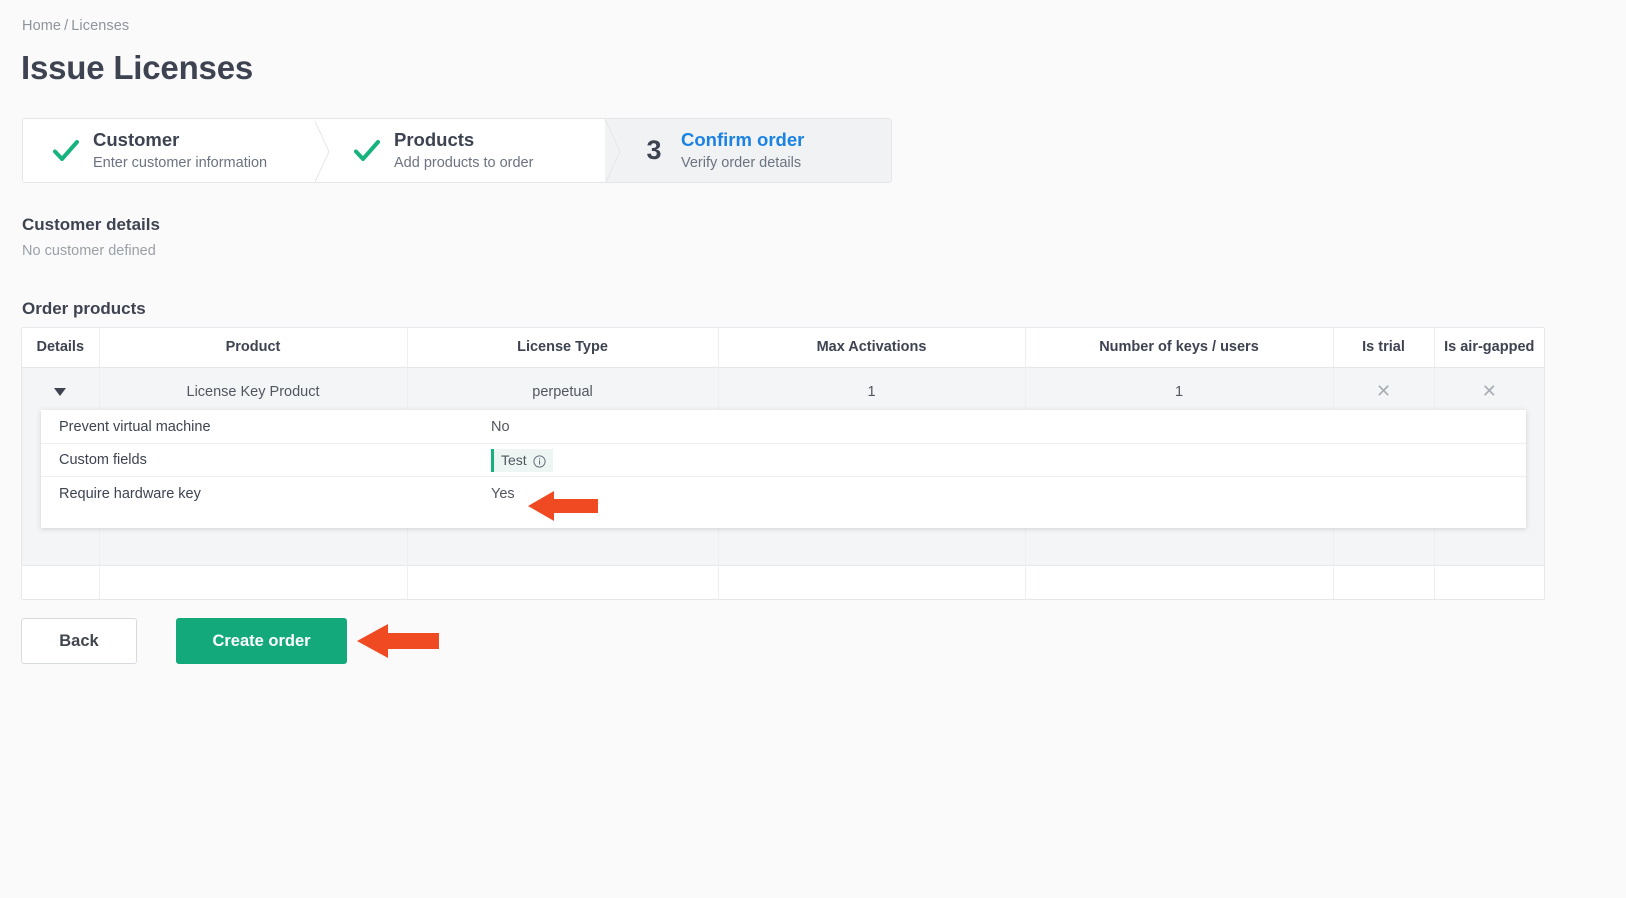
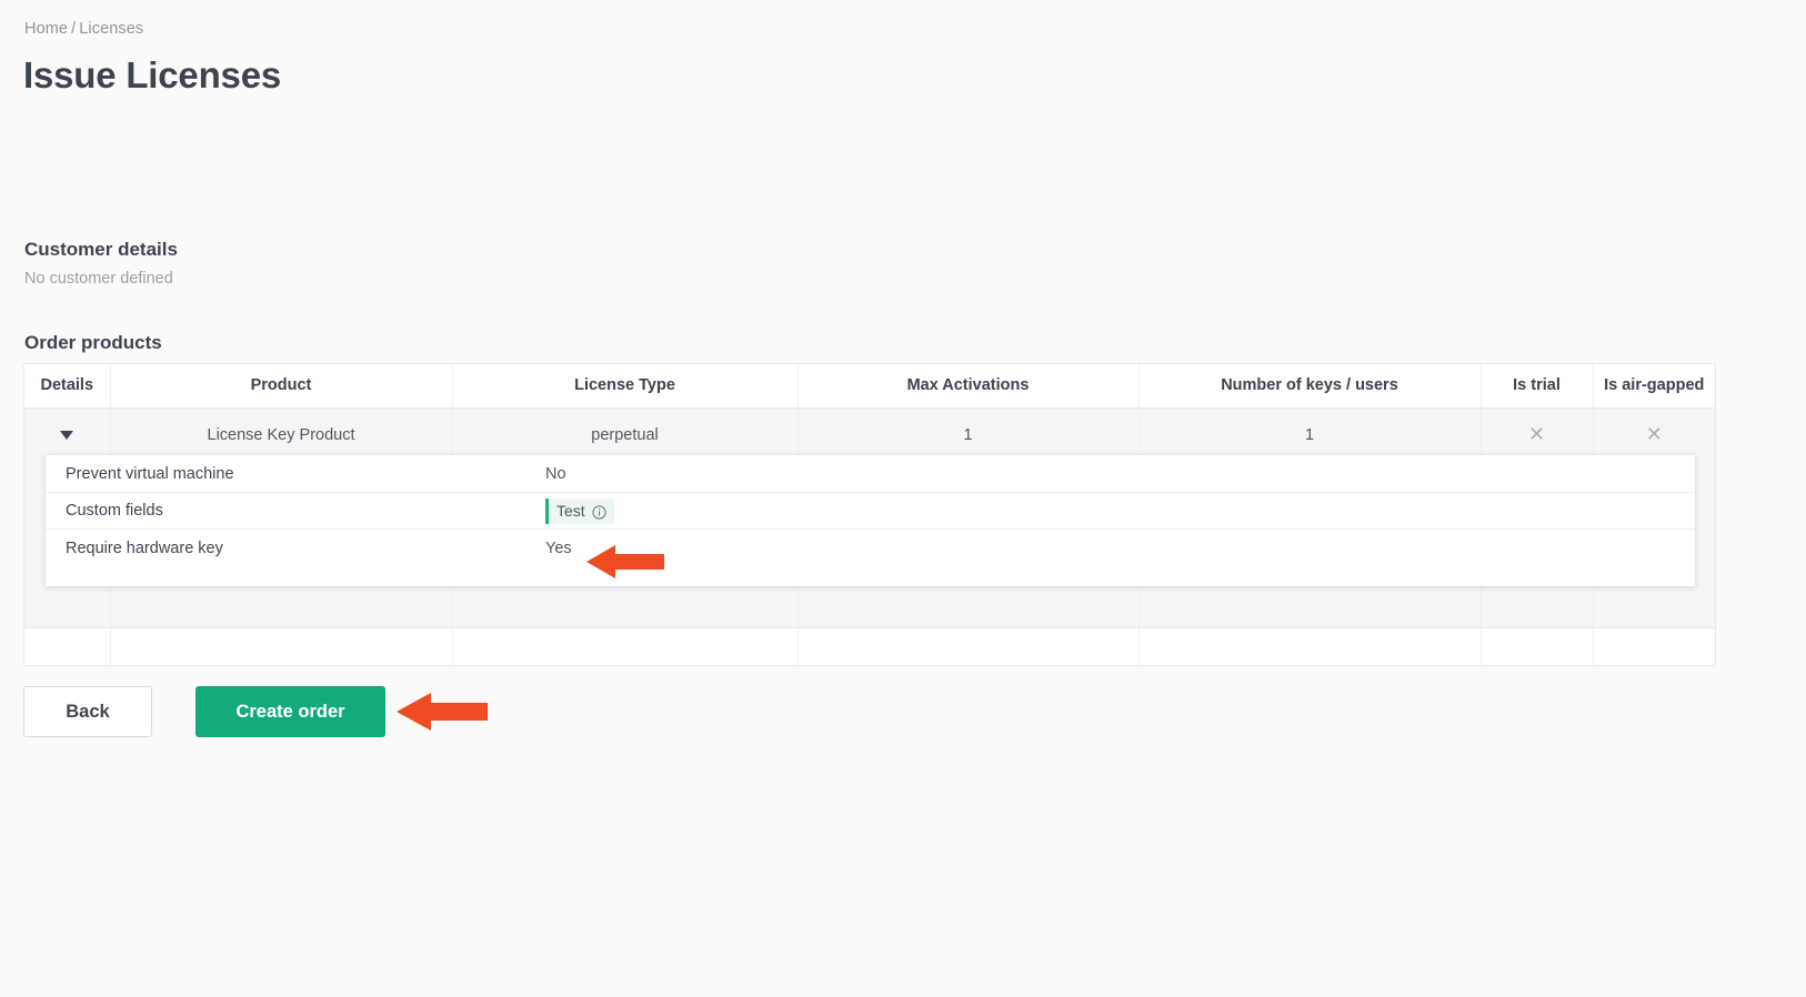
  Home / Licenses
  Issue Licenses
- Customer
- Enter customer information
- Products
- Add products to order
- 3
- Confirm order
- Verify order details
  Customer details
  No customer defined
  Order products
  Details	Product	License Type	Max Activations	Number of keys / users	Is trial	Is air-gapped
  	License Key Product	perpetual	1	1	✕	✕
  Prevent virtual machine
  No
  Custom fields
  Test
  Require hardware key
  Yes
  Back
  Create order
